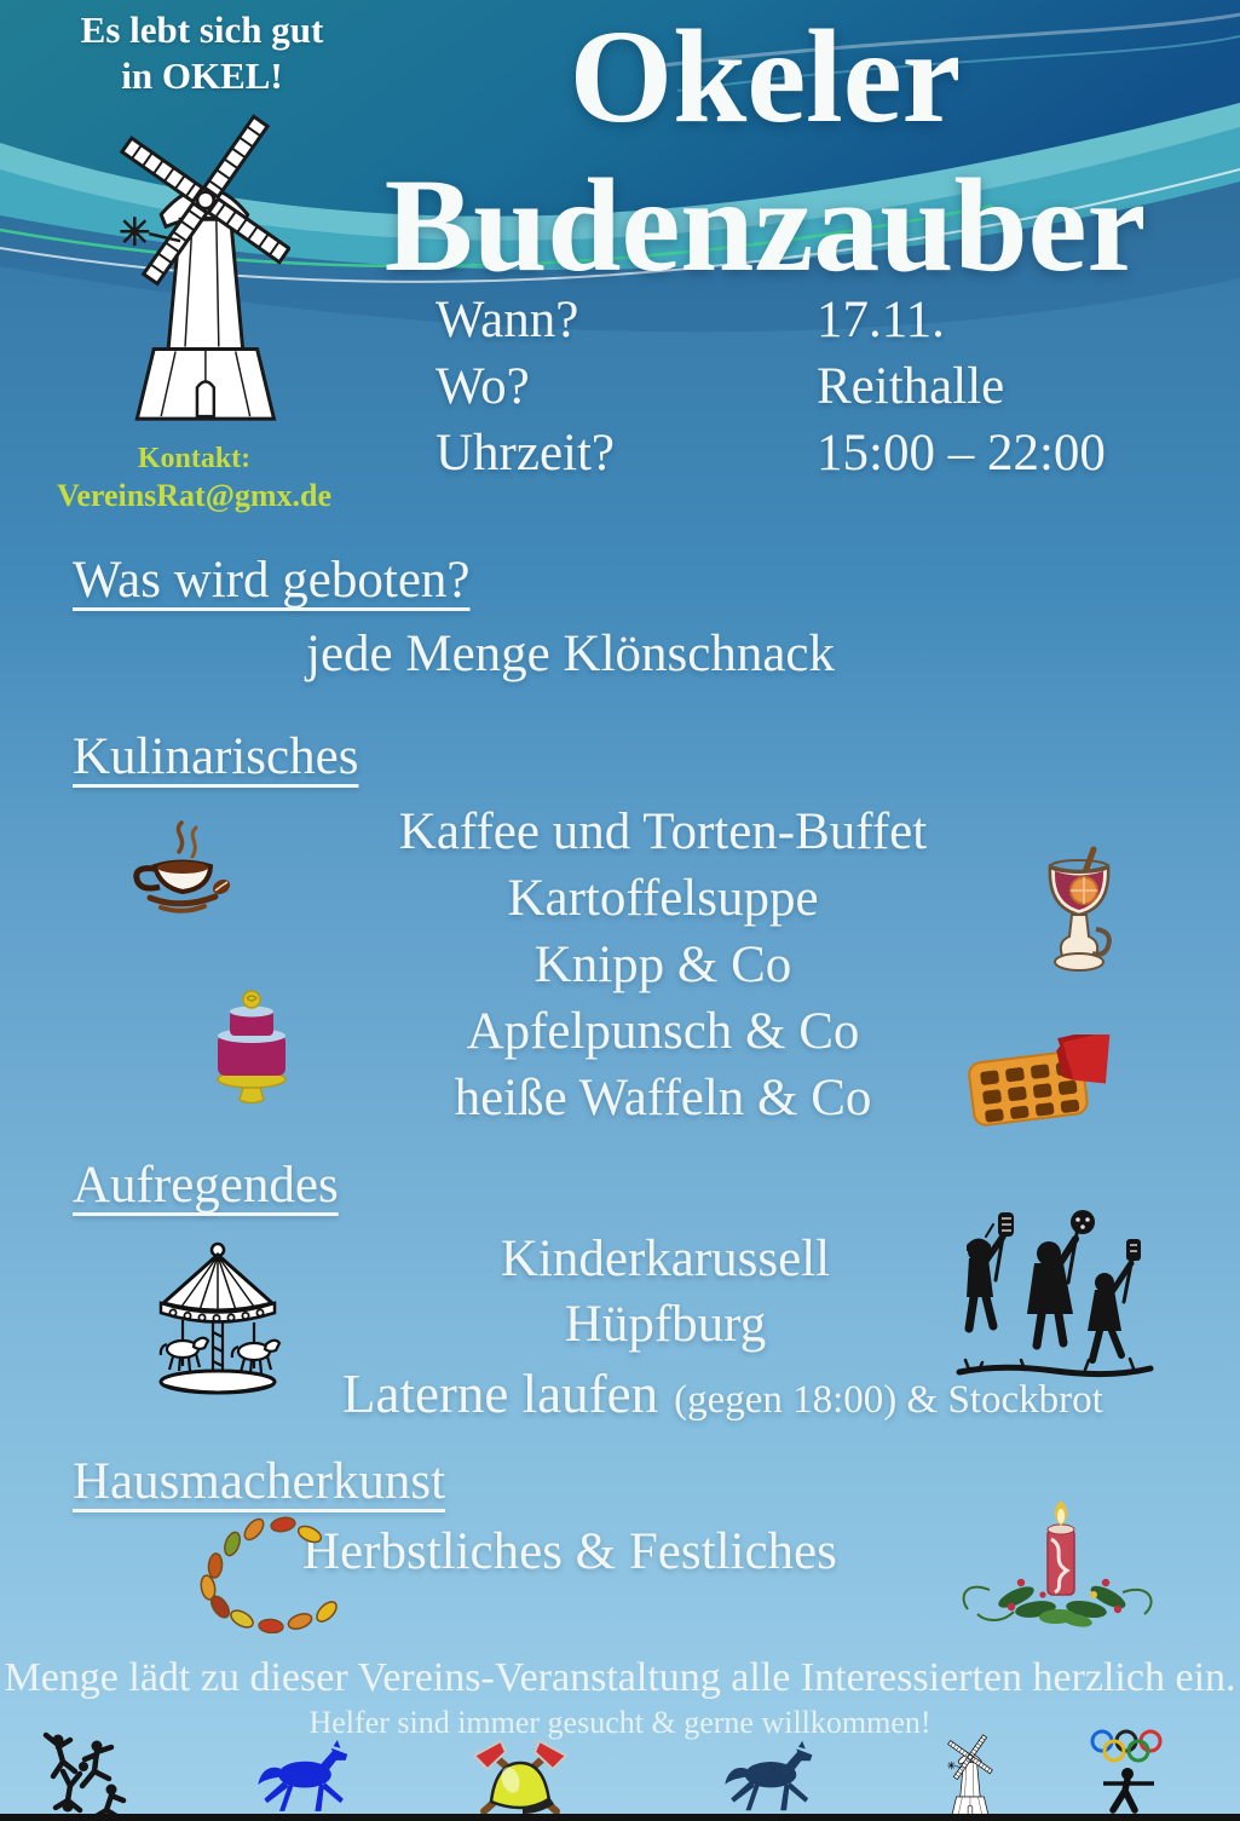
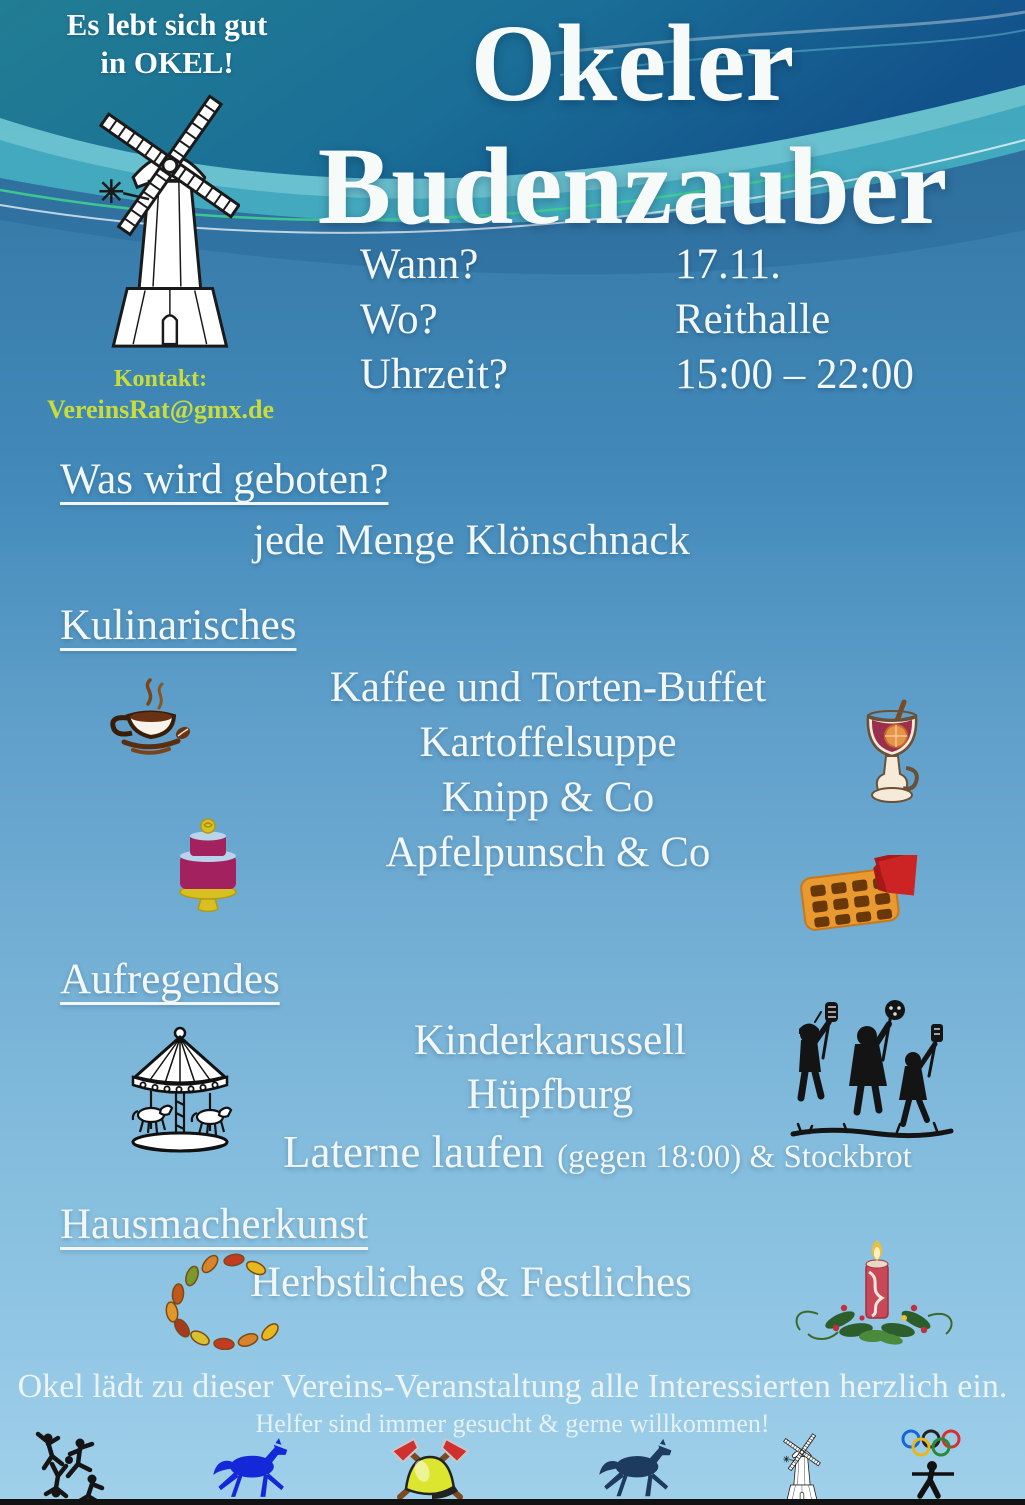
  Es lebt sich gut
  in OKEL!
  Kontakt:
  VereinsRat@gmx.de
  Okeler
  Budenzauber
  Wann?
  17.11.
  Wo?
  Reithalle
  Uhrzeit?
  15:00 – 22:00
  Was wird geboten?
  jede Menge Klönschnack
  Kulinarisches
  Kaffee und Torten-Buffet
  Kartoffelsuppe
  Knipp & Co
  Apfelpunsch & Co
- heiße Waffeln & Co
  Aufregendes
  Kinderkarussell
  Hüpfburg
  Laterne laufen
  (gegen 18:00) & Stockbrot
  Hausmacherkunst
  Herbstliches & Festliches
- Menge lädt zu dieser Vereins-Veranstaltung alle Interessierten herzlich ein.
+ Okel lädt zu dieser Vereins-Veranstaltung alle Interessierten herzlich ein.
  Helfer sind immer gesucht & gerne willkommen!
